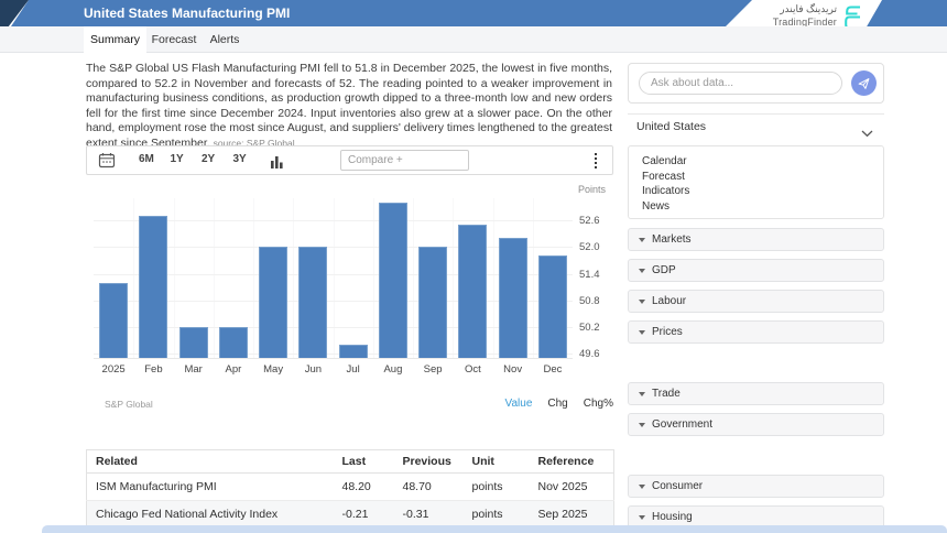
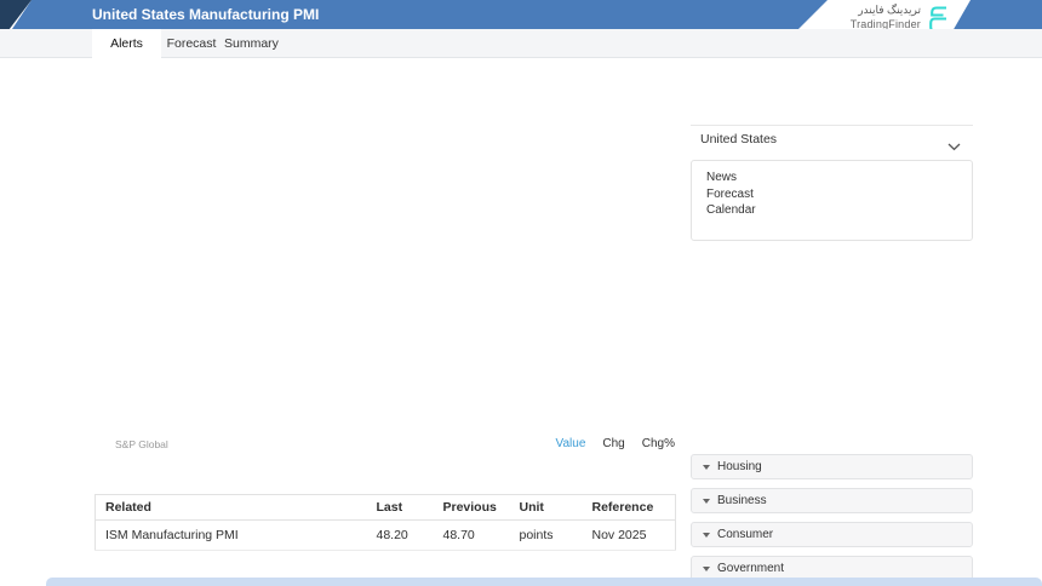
  United States Manufacturing PMI
  تریدینگ فایندر
  TradingFinder
- Summary
+ Alerts
  Forecast
- Alerts
+ Summary
- The S&P Global US Flash Manufacturing PMI fell to 51.8 in December 2025, the lowest in five months, compared to 52.2 in November and forecasts of 52. The reading pointed to a weaker improvement in manufacturing business conditions, as production growth dipped to a three-month low and new orders fell for the first time since December 2024. Input inventories also grew at a slower pace. On the other hand, employment rose the most since August, and suppliers' delivery times lengthened to the greatest extent since September. source: S&P Global
- Compare +
- 6M
- 1Y
- 2Y
- 3Y
- Points
- 52.6
- 52.0
- 51.4
- 50.8
- 50.2
- 49.6
- 2025
- Feb
- Mar
- Apr
- May
- Jun
- Jul
- Aug
- Sep
- Oct
- Nov
- Dec
  S&P Global
  Value Chg Chg%
  Related	Last	Previous	Unit	Reference
  ISM Manufacturing PMI	48.20	48.70	points	Nov 2025
- Chicago Fed National Activity Index	-0.21	-0.31	points	Sep 2025
- Ask about data...
  United States
- Calendar
+ News
  Forecast
- Indicators
- News
+ Calendar
- Markets
- GDP
- Labour
- Prices
- Trade
- Government
+ Housing
+ Business
  Consumer
- Housing
+ Government
